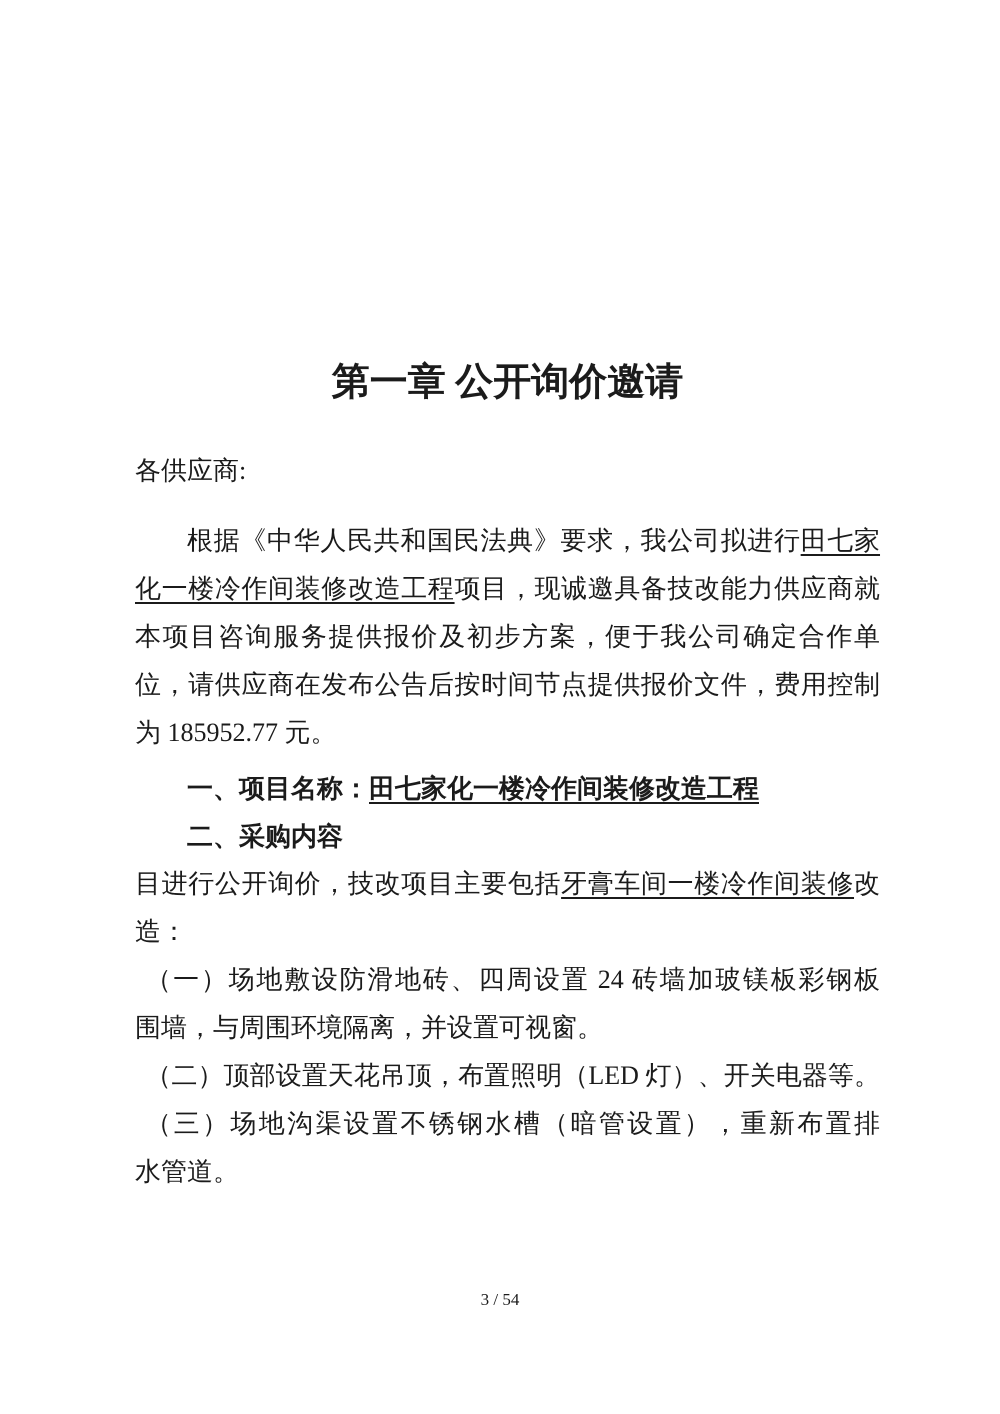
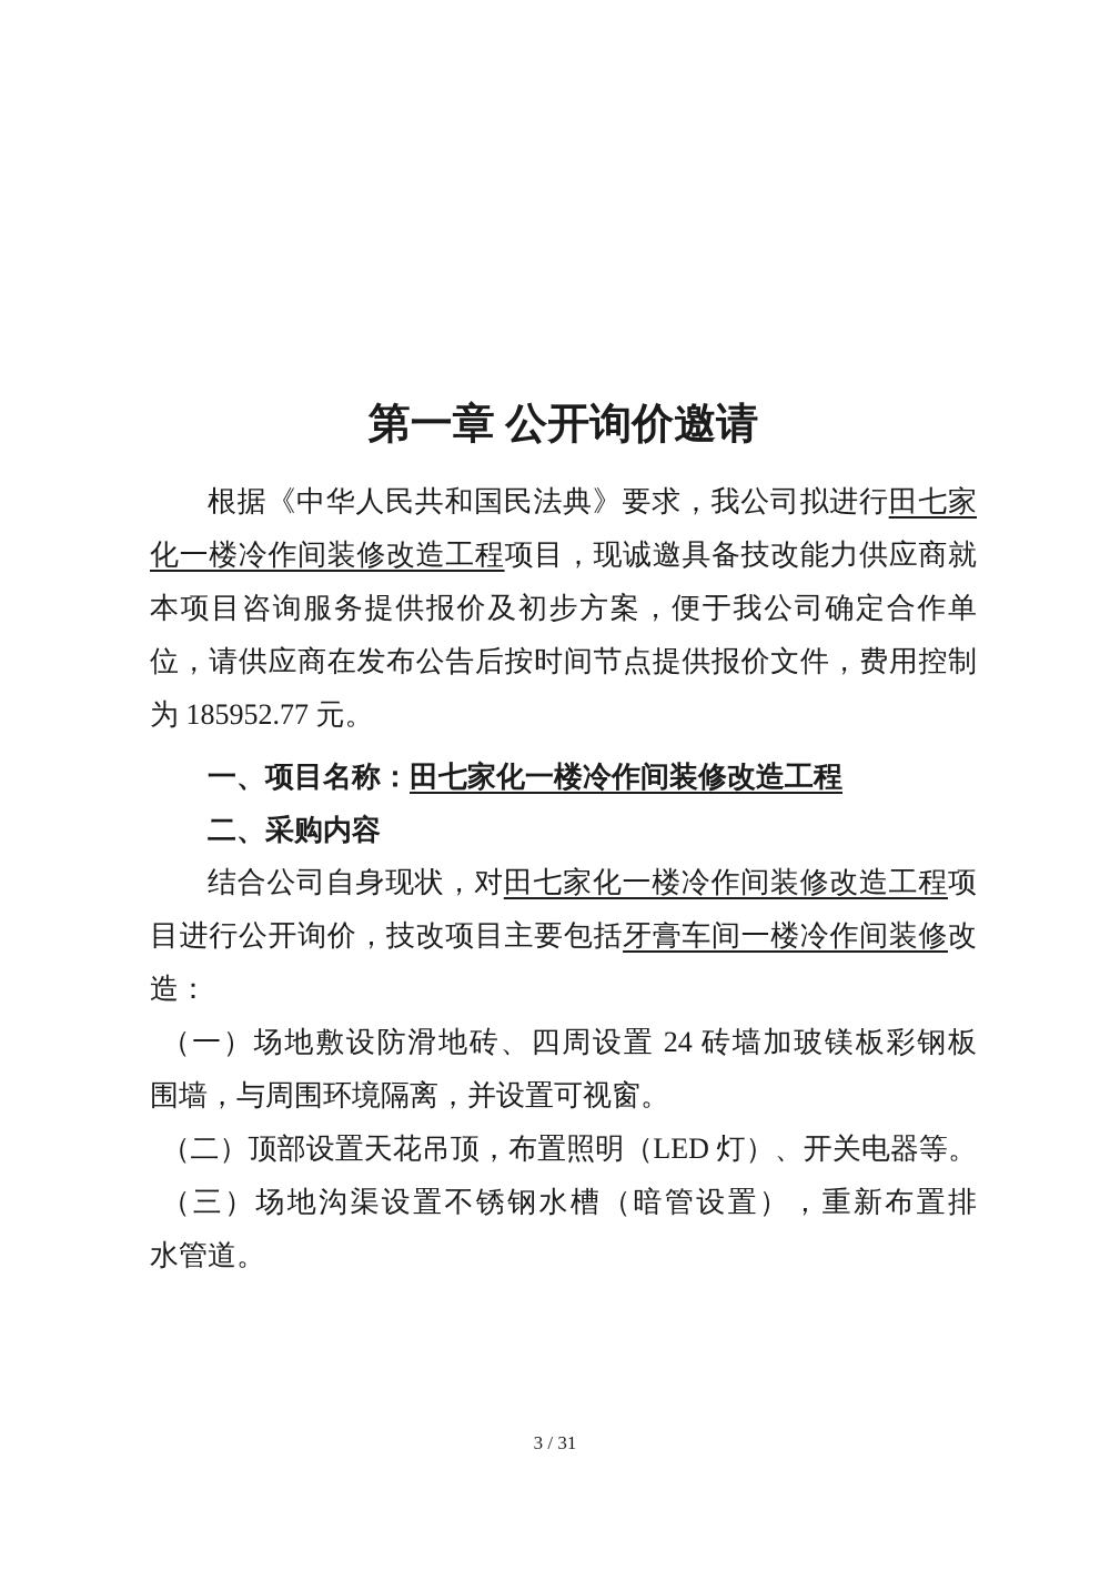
  第一章 公开询价邀请
- 各供应商:
  根据《中华人民共和国民法典》要求，我公司拟进行田七家
  化一楼冷作间装修改造工程项目，现诚邀具备技改能力供应商就
  本项目咨询服务提供报价及初步方案，便于我公司确定合作单
  位，请供应商在发布公告后按时间节点提供报价文件，费用控制
  为 185952.77 元。
  一、项目名称：田七家化一楼冷作间装修改造工程
  二、采购内容
+ 结合公司自身现状，对田七家化一楼冷作间装修改造工程项
  目进行公开询价，技改项目主要包括牙膏车间一楼冷作间装修改
  造：
  （一）场地敷设防滑地砖、四周设置 24 砖墙加玻镁板彩钢板
  围墙，与周围环境隔离，并设置可视窗。
  （二）顶部设置天花吊顶，布置照明（LED 灯）、开关电器等。
  （三）场地沟渠设置不锈钢水槽（暗管设置），重新布置排
  水管道。
- 3 / 54
+ 3 / 31
